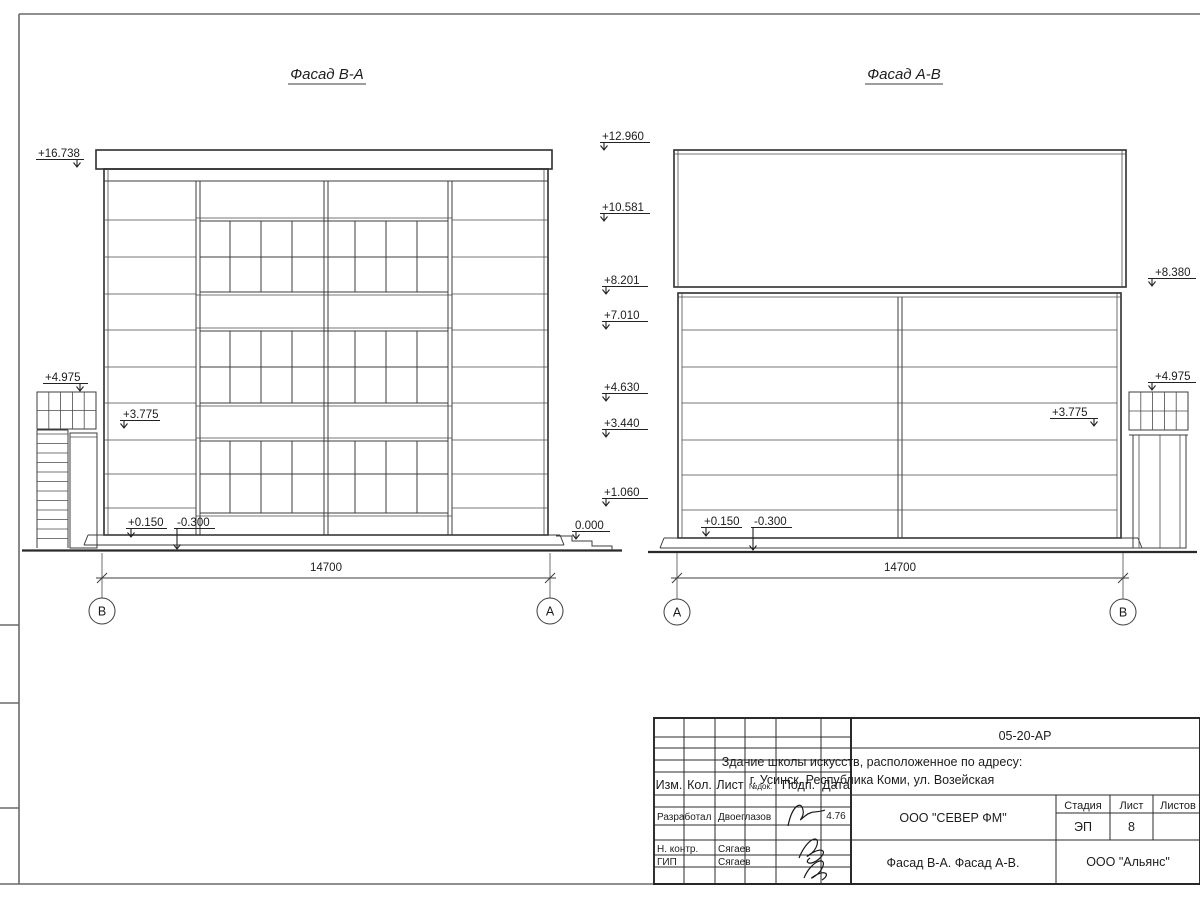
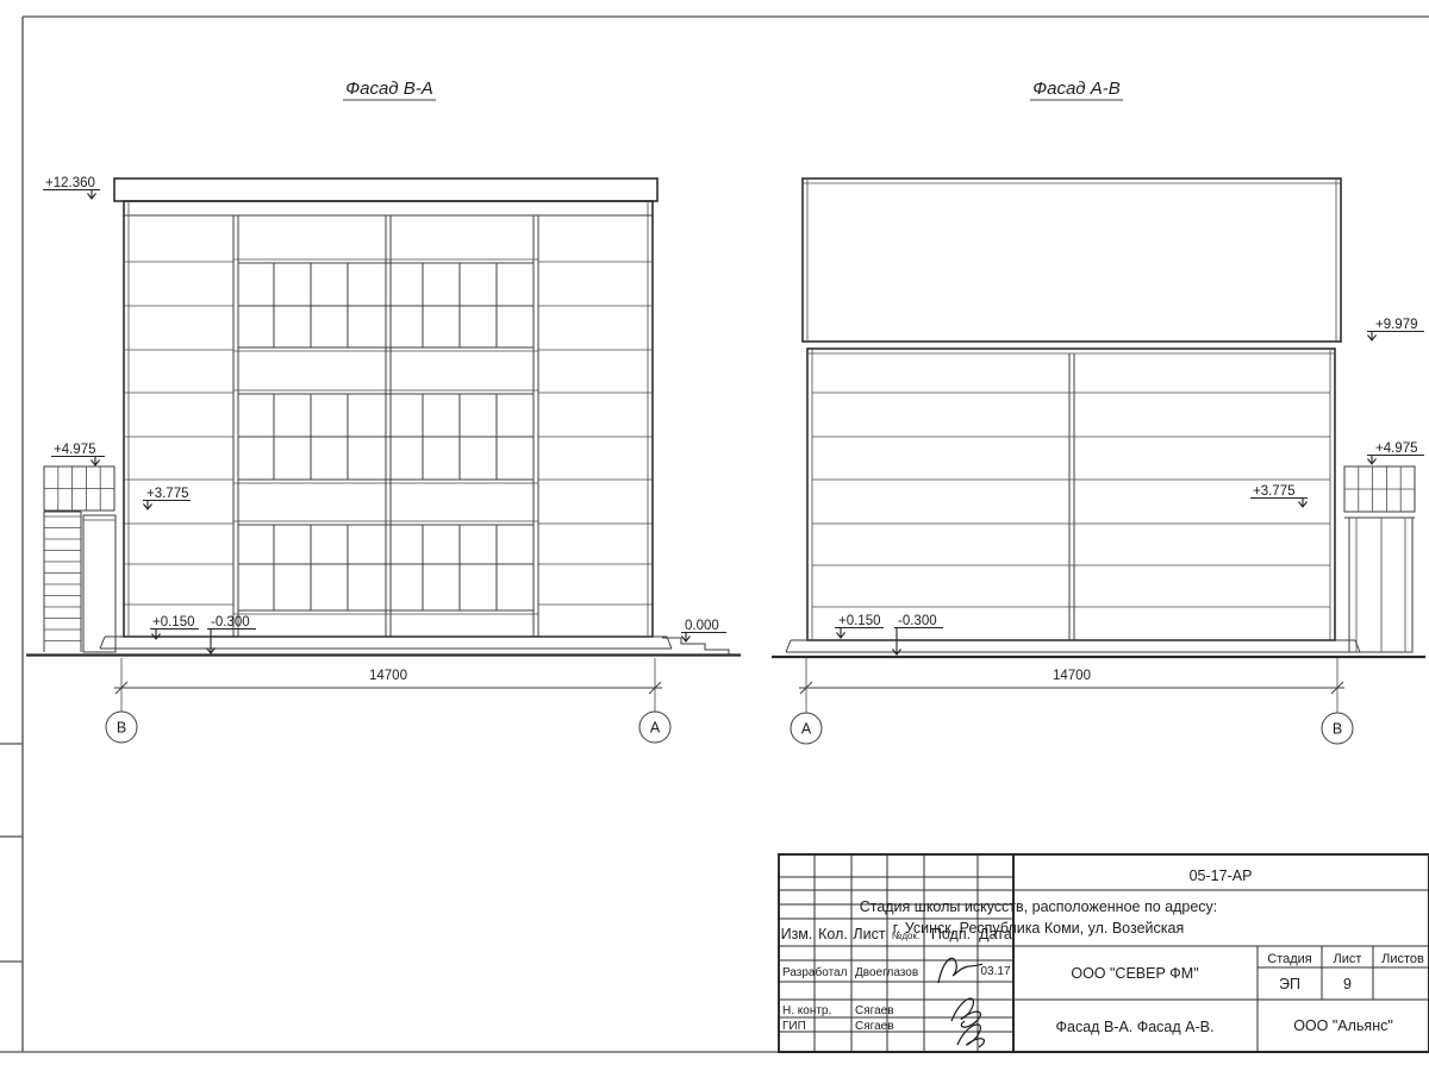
  Фасад В-А
  14700
  В
  А
- +16.738
+ +12.360
  +4.975
  +3.775
  +0.150
  -0.300
  0.000
  Фасад А-В
  14700
  А
  В
- +12.960
- +10.581
- +8.201
- +7.010
- +4.630
- +3.440
- +1.060
- +8.380
+ +9.979
  +4.975
  +3.775
  +0.150
  -0.300
- 05-20-АР
+ 05-17-АР
- Здание школы искусств, расположенное по адресу:
+ Стадия школы искусств, расположенное по адресу:
  г. Усинск, Республика Коми, ул. Возейская
  Изм.
  Кол.
  Лист
  №док.
  Подп.
  Дата
  Разработал
  Двоеглазов
- 4.76
+ 03.17
  Н. контр.
  Сягаев
  ГИП
  Сягаев
  ООО "СЕВЕР ФМ"
  Стадия
  Лист
  Листов
  ЭП
- 8
+ 9
  Фасад В-А. Фасад А-В.
  ООО "Альянс"
